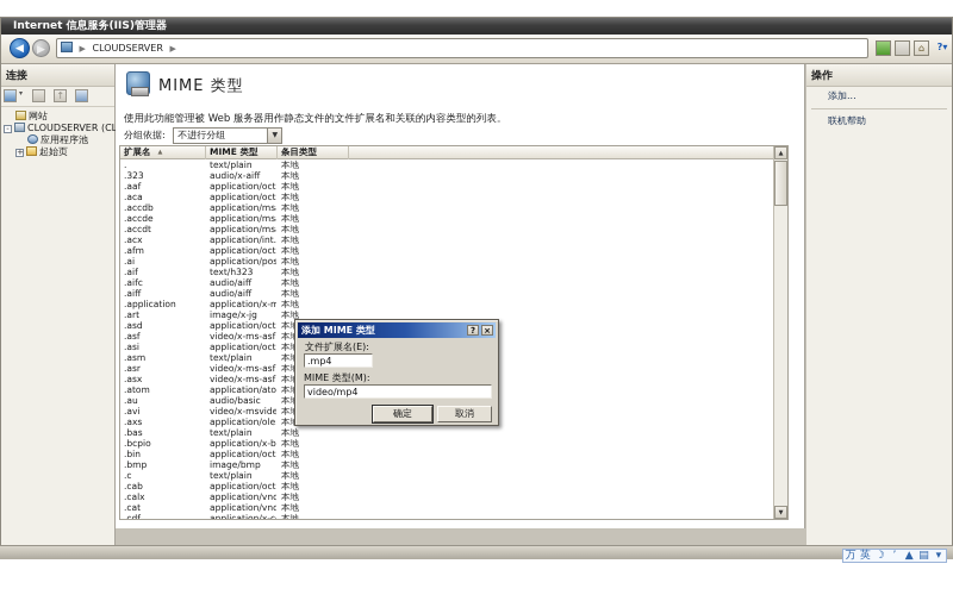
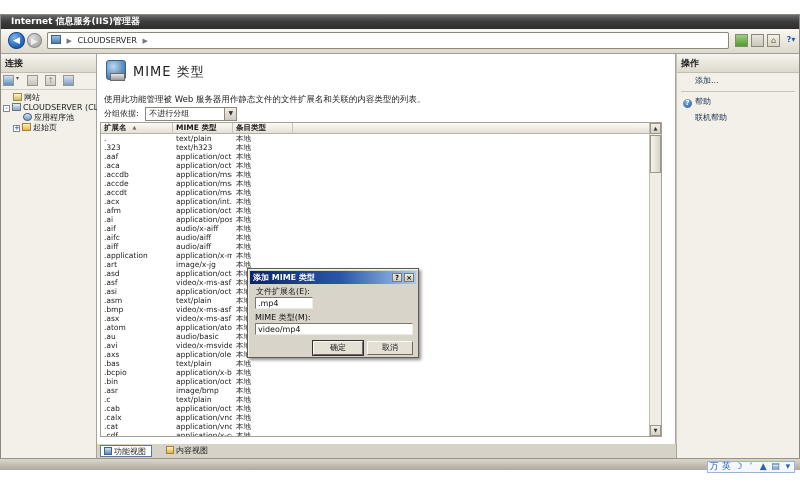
  Internet 信息服务(IIS)管理器
  ◀
  ▶
  ▶ CLOUDSERVER ▶
  ⌂
  ?▾
  连接
  网站
  - CLOUDSERVER (CL
  应用程序池
  + 起始页
  MIME 类型
  使用此功能管理被 Web 服务器用作静态文件的文件扩展名和关联的内容类型的列表。
  分组依据: 不进行分组
  扩展名
  MIME 类型
  条目类型
  .
  text/plain
  本地
  .323
- audio/x-aiff
+ text/h323
  本地
  .aaf
  application/oct
  本地
  .aca
  application/oct
  本地
  .accdb
  application/ms
  本地
  .accde
  application/ms
  本地
  .accdt
  application/ms
  本地
  .acx
  application/int.
  本地
  .afm
  application/oct
  本地
  .ai
  application/pos
  本地
  .aif
- text/h323
+ audio/x-aiff
  本地
  .aifc
  audio/aiff
  本地
  .aiff
  audio/aiff
  本地
  .application
  application/x-m
  本地
  .art
  image/x-jg
  本地
  .asd
  application/oct
  .asf
  video/x-ms-asf
  .asi
  application/oct
  .asm
  text/plain
- .asr
+ .bmp
  video/x-ms-asf
  .asx
  video/x-ms-asf
  .atom
  application/ato
  .au
  audio/basic
  .avi
  video/x-msvide
  .axs
  application/ole
  .bas
  text/plain
  本地
  .bcpio
  application/x-b
  本地
  .bin
  application/oct
  本地
- .bmp
+ .asr
  image/bmp
  本地
  .c
  text/plain
  本地
  .cab
  application/oct
  本地
  .calx
  application/vnd
  本地
  .cat
  application/vnd
  本地
  .cdf
  application/x-c
  本地
  操作
  添加...
+ ? 帮助
  联机帮助
+ 功能视图
+ 内容视图
  万
  英
  ☽
  ’
  ▲
  ▤
  ▾
  添加 MIME 类型
  ?
  ×
  文件扩展名(E):
  .mp4
  MIME 类型(M):
  video/mp4
  确定
  取消
